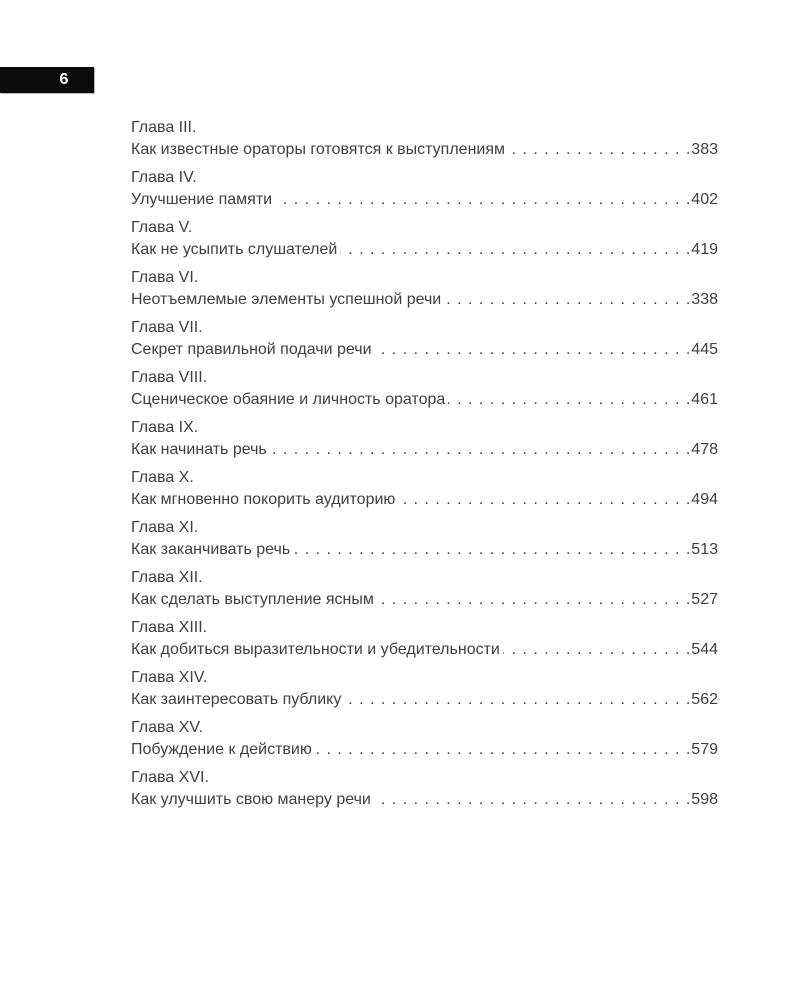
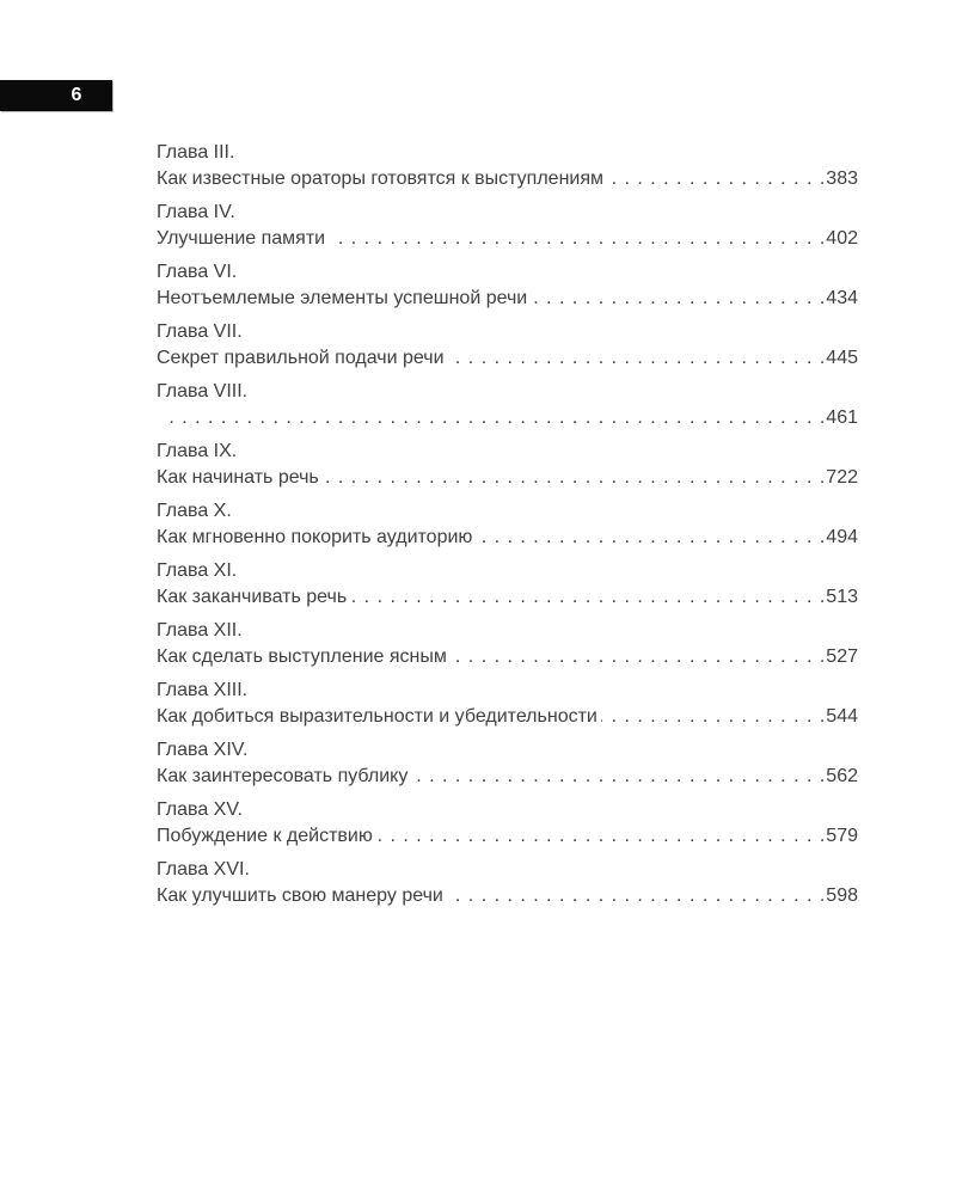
  6
  Глава III.
  Как известные ораторы готовятся к выступлениям
  383
  Глава IV.
  Улучшение памяти
  402
- Глава V.
- Как не усыпить слушателей
- 419
  Глава VI.
  Неотъемлемые элементы успешной речи
- 338
+ 434
  Глава VII.
  Секрет правильной подачи речи
  445
  Глава VIII.
- Сценическое обаяние и личность оратора
  461
  Глава IX.
  Как начинать речь
- 478
+ 722
  Глава X.
  Как мгновенно покорить аудиторию
  494
  Глава XI.
  Как заканчивать речь
  513
  Глава XII.
  Как сделать выступление ясным
  527
  Глава XIII.
  Как добиться выразительности и убедительности
  544
  Глава XIV.
  Как заинтересовать публику
  562
  Глава XV.
  Побуждение к действию
  579
  Глава XVI.
  Как улучшить свою манеру речи
  598
